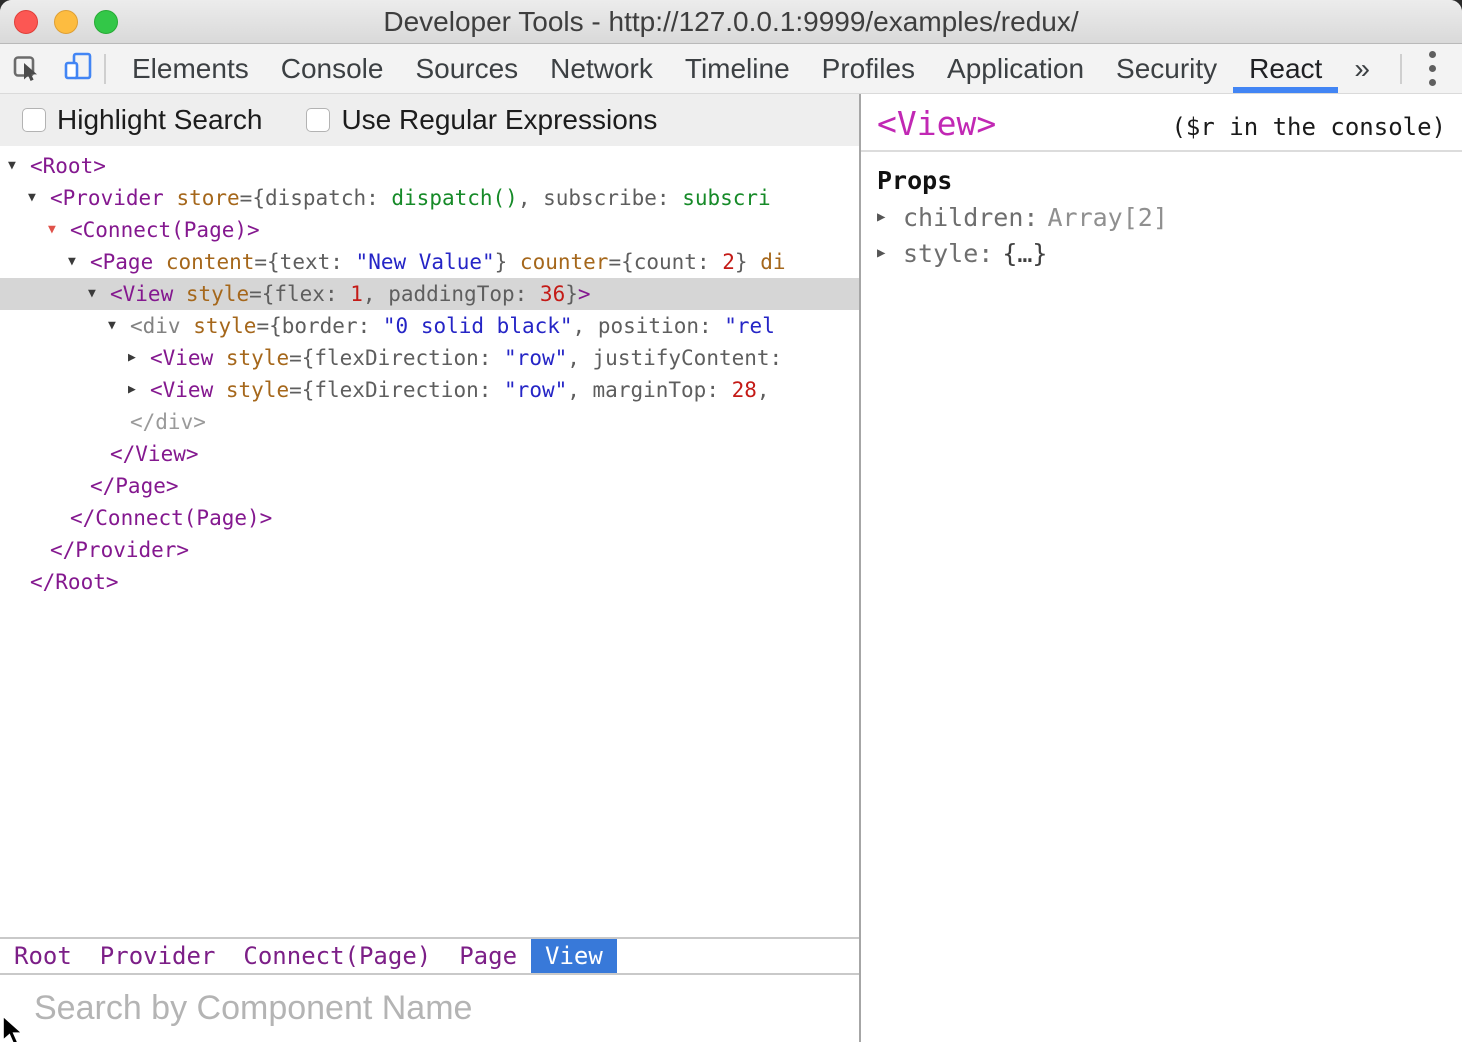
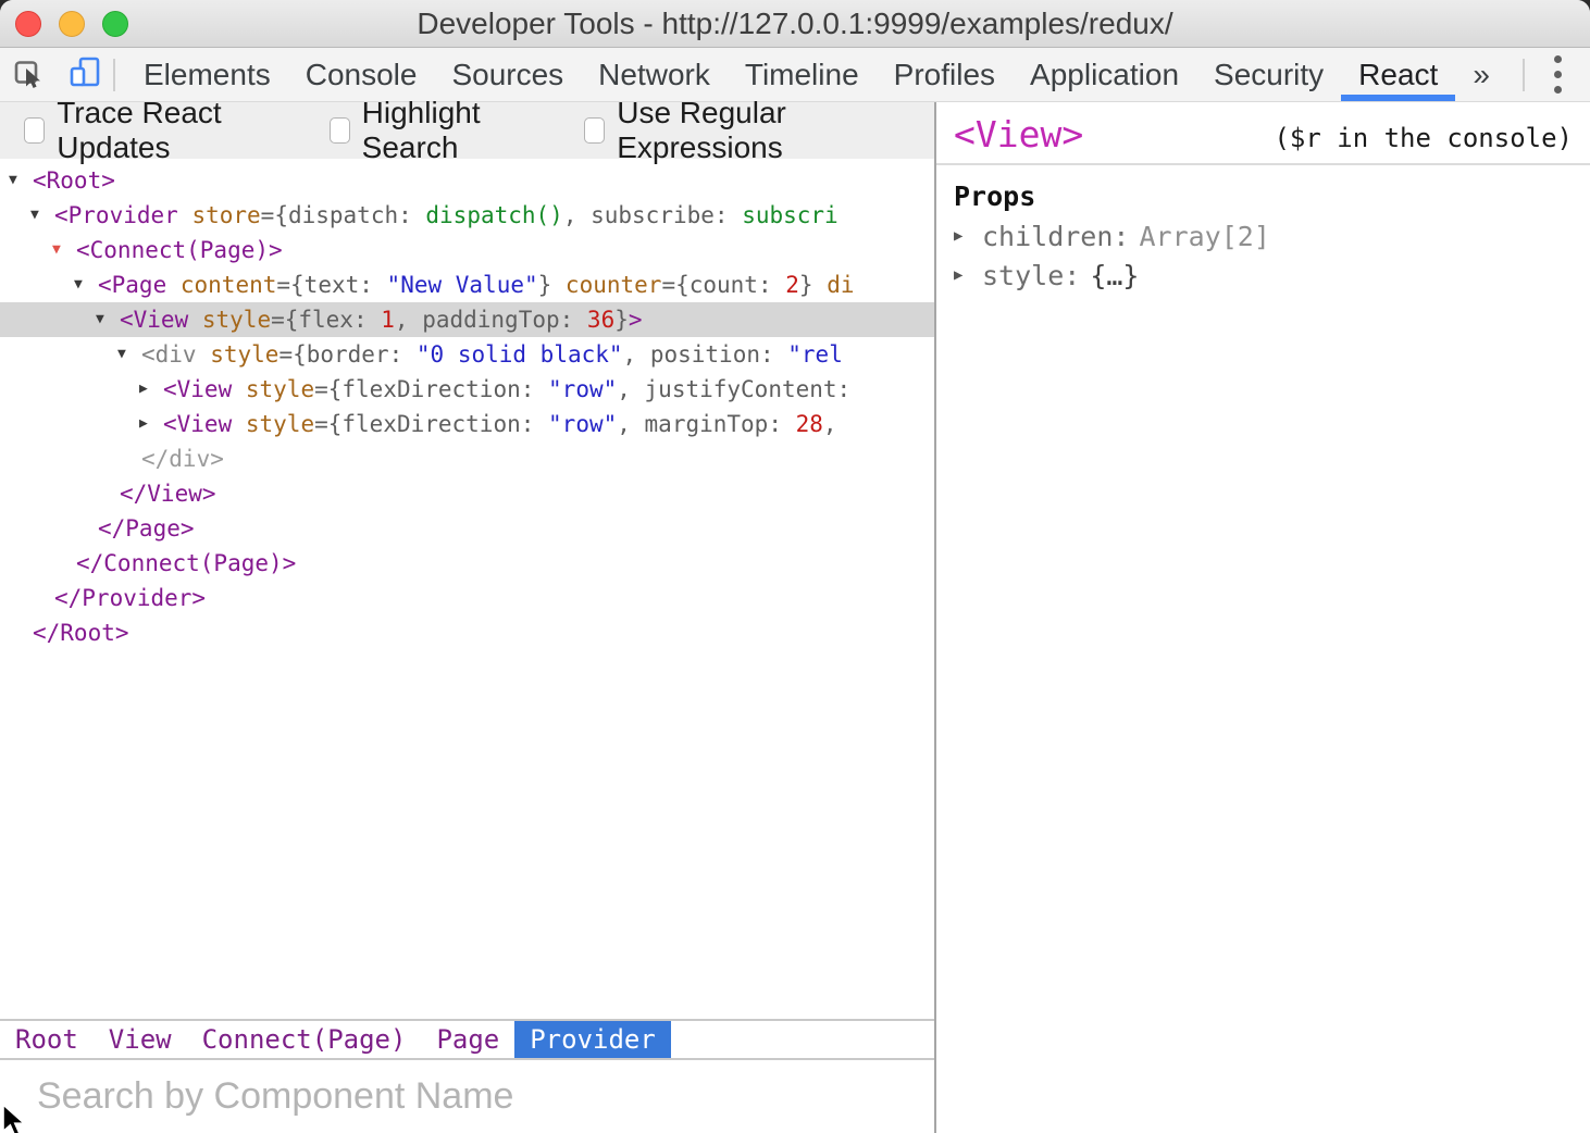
  Developer Tools - http://127.0.0.1:9999/examples/redux/
  Elements
  Console
  Sources
  Network
  Timeline
  Profiles
  Application
  Security
  React
  »
+ Trace React Updates
  Highlight Search
  Use Regular Expressions
  ▼
  <Root>
  ▼
  <Provider
  store
  ={dispatch:
  dispatch()
  , subscribe:
  subscri
  ▼
  <Connect(Page)>
  ▼
  <Page
  content
  ={text:
  "New Value"
  }
  counter
  ={count:
  2
  }
  di
  ▼
  <View
  style
  ={flex:
  1
  , paddingTop:
  36
  }
  >
  ▼
  <div
  style
  ={border:
  "0 solid black"
  , position:
  "rel
  ▶
  <View
  style
  ={flexDirection:
  "row"
  , justifyContent:
  ▶
  <View
  style
  ={flexDirection:
  "row"
  , marginTop:
  28
  ,
  </div>
  </View>
  </Page>
  </Connect(Page)>
  </Provider>
  </Root>
  Root
- Provider
+ View
  Connect(Page)
  Page
- View
+ Provider
  Search by Component Name
  <View>
  ($r in the console)
  Props
  ▶
  children:
  Array[2]
  ▶
  style:
  {…}
